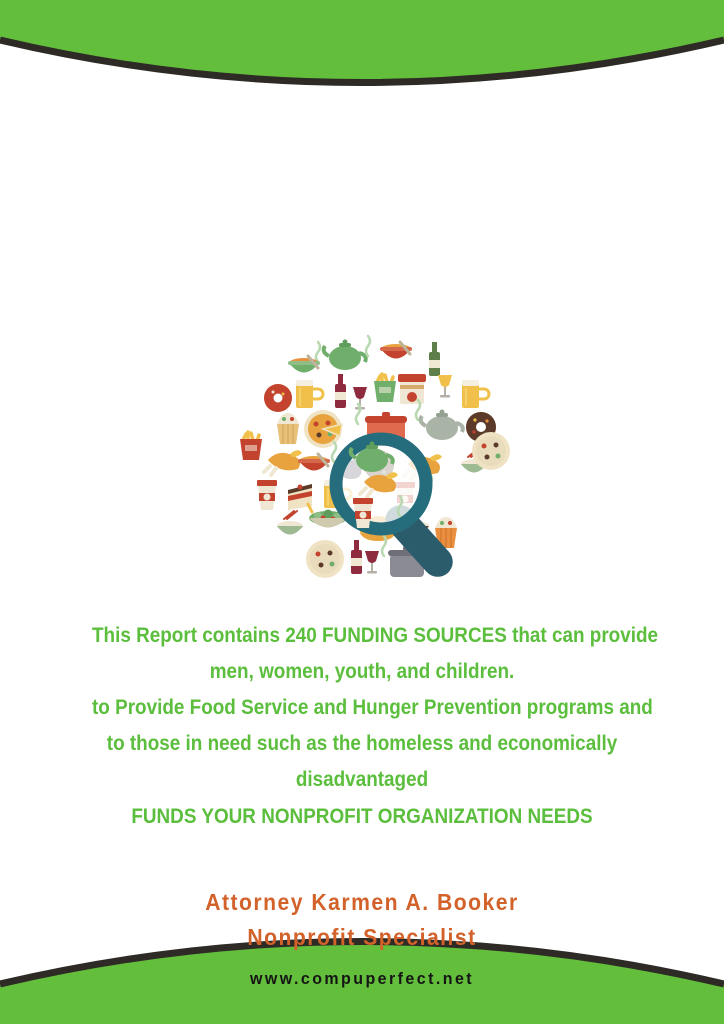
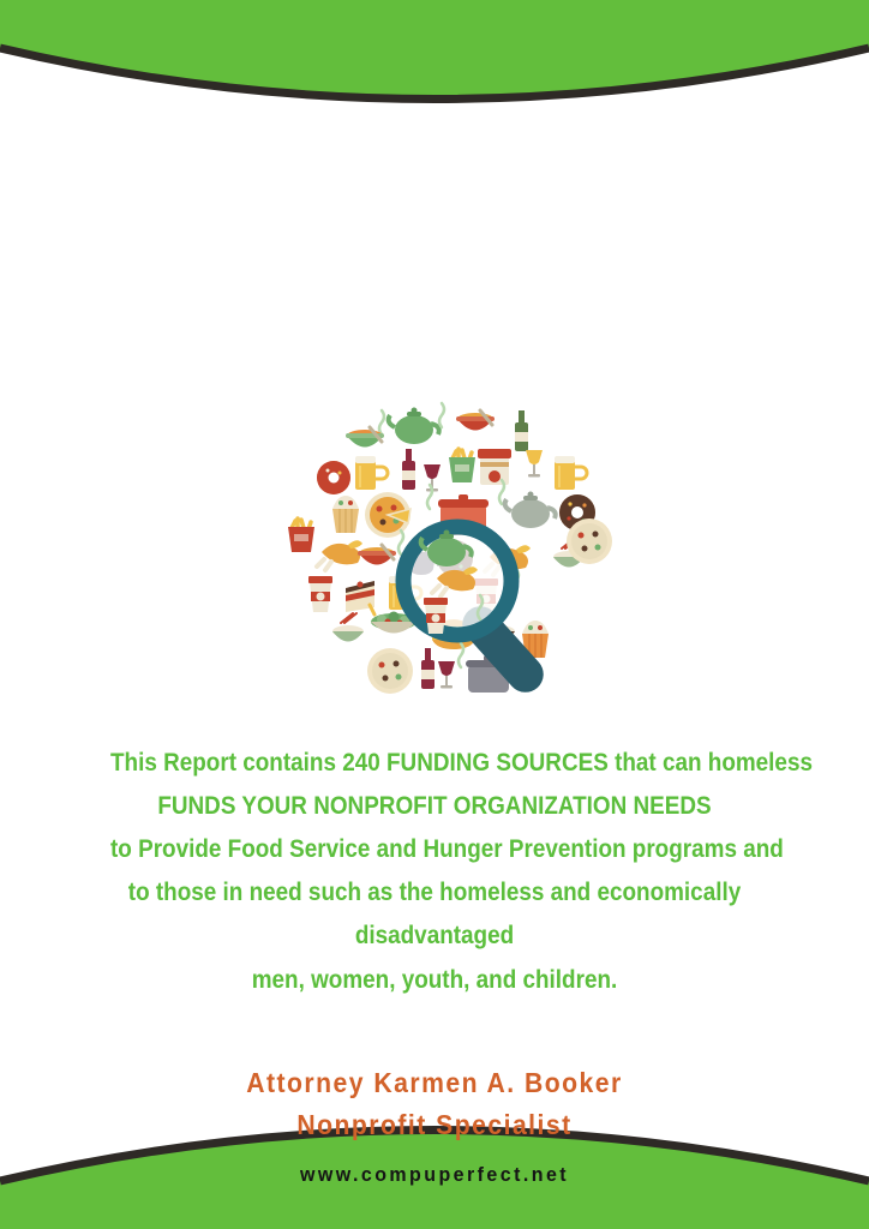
- This Report contains 240 FUNDING SOURCES that can provide
+ This Report contains 240 FUNDING SOURCES that can homeless
- men, women, youth, and children.
+ FUNDS YOUR NONPROFIT ORGANIZATION NEEDS
  to Provide Food Service and Hunger Prevention programs and
  to those in need such as the homeless and economically
  disadvantaged
- FUNDS YOUR NONPROFIT ORGANIZATION NEEDS
+ men, women, youth, and children.
  Attorney Karmen A. Booker
  Nonprofit Specialist
  www.compuperfect.net
